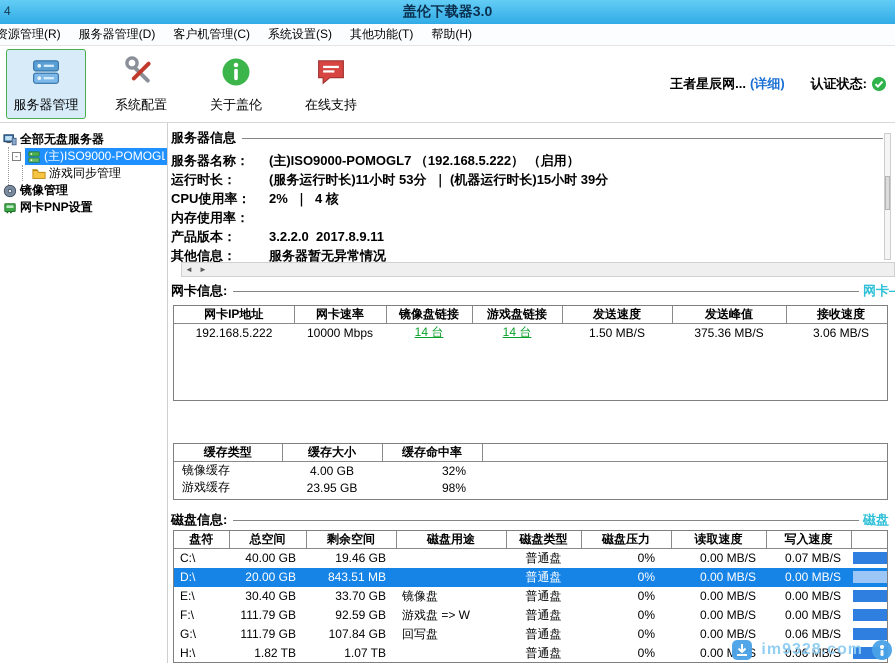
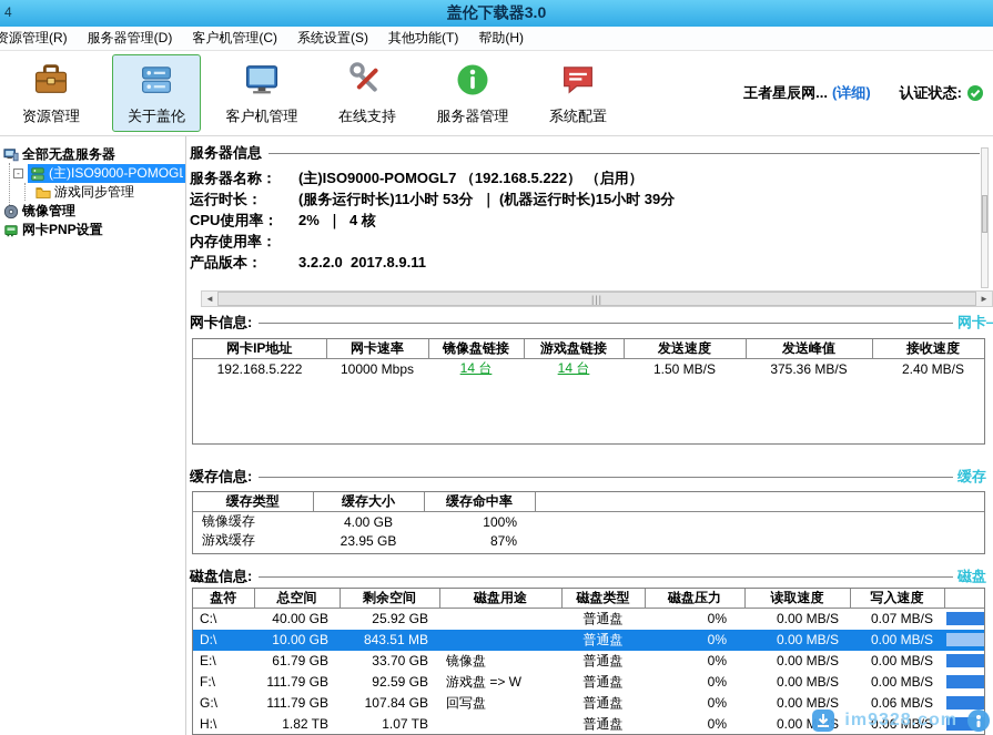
  4
  盖伦下载器3.0
  资源管理(R)
  服务器管理(D)
  客户机管理(C)
  系统设置(S)
  其他功能(T)
  帮助(H)
+ 资源管理
- 服务器管理
+ 关于盖伦
+ 客户机管理
- 系统配置
+ 在线支持
- 关于盖伦
+ 服务器管理
- 在线支持
+ 系统配置
  王者星辰网...
  (详细)
  认证状态:
  全部无盘服务器
  -
  (主)ISO9000-POMOGL
  游戏同步管理
  镜像管理
  网卡PNP设置
  服务器信息
  服务器名称：
  (主)ISO9000-POMOGL7 （192.168.5.222） （启用）
  运行时长：
  (服务运行时长)11小时 53分 ｜ (机器运行时长)15小时 39分
  CPU使用率：
  2% ｜ 4 核
  内存使用率：
  产品版本：
  3.2.2.0 2017.8.9.11
- 其他信息：
- 服务器暂无异常情况
  ◄
+ |||
  ►
  网卡信息:
  网卡IP地址	网卡速率	镜像盘链接	游戏盘链接	发送速度	发送峰值	接收速度
- 192.168.5.222	10000 Mbps	14 台	14 台	1.50 MB/S	375.36 MB/S	3.06 MB/S
+ 192.168.5.222	10000 Mbps	14 台	14 台	1.50 MB/S	375.36 MB/S	2.40 MB/S
+ 缓存信息:
+ 缓存
  缓存类型	缓存大小	缓存命中率
- 镜像缓存	4.00 GB	32%
+ 镜像缓存	4.00 GB	100%
- 游戏缓存	23.95 GB	98%
+ 游戏缓存	23.95 GB	87%
  磁盘信息:
  磁盘
  盘符	总空间	剩余空间	磁盘用途	磁盘类型	磁盘压力	读取速度	写入速度
- C:\	40.00 GB	19.46 GB		普通盘	0%	0.00 MB/S	0.07 MB/S
+ C:\	40.00 GB	25.92 GB		普通盘	0%	0.00 MB/S	0.07 MB/S
- D:\	20.00 GB	843.51 MB		普通盘	0%	0.00 MB/S	0.00 MB/S
+ D:\	10.00 GB	843.51 MB		普通盘	0%	0.00 MB/S	0.00 MB/S
- E:\	30.40 GB	33.70 GB	镜像盘	普通盘	0%	0.00 MB/S	0.00 MB/S
+ E:\	61.79 GB	33.70 GB	镜像盘	普通盘	0%	0.00 MB/S	0.00 MB/S
  F:\	111.79 GB	92.59 GB	游戏盘 => W	普通盘	0%	0.00 MB/S	0.00 MB/S
  G:\	111.79 GB	107.84 GB	回写盘	普通盘	0%	0.00 MB/S	0.06 MB/S
  H:\	1.82 TB	1.07 TB		普通盘	0%	0.00 M	0.06 MB/S
  im9328.com
